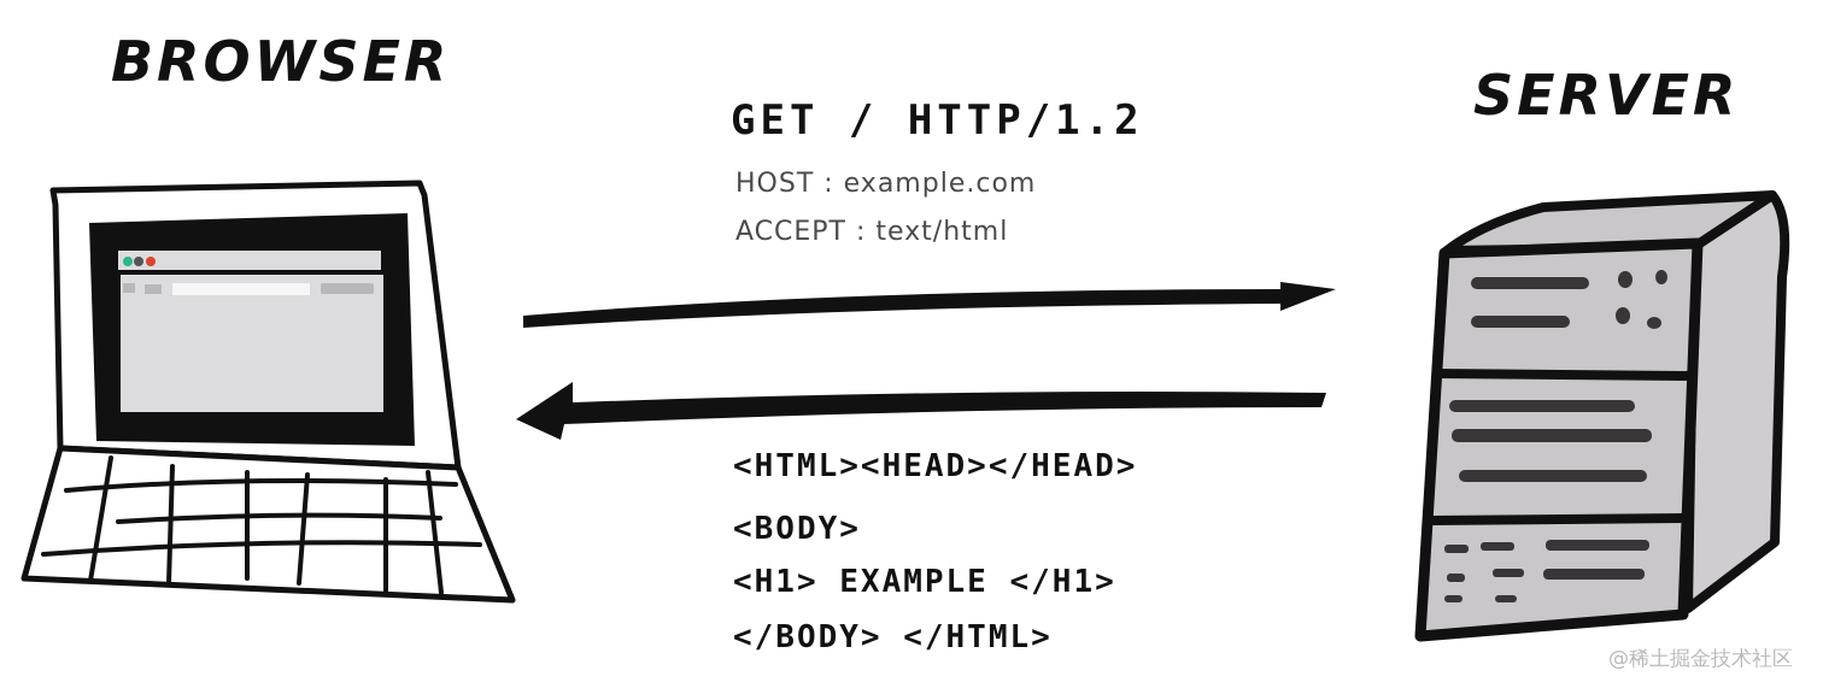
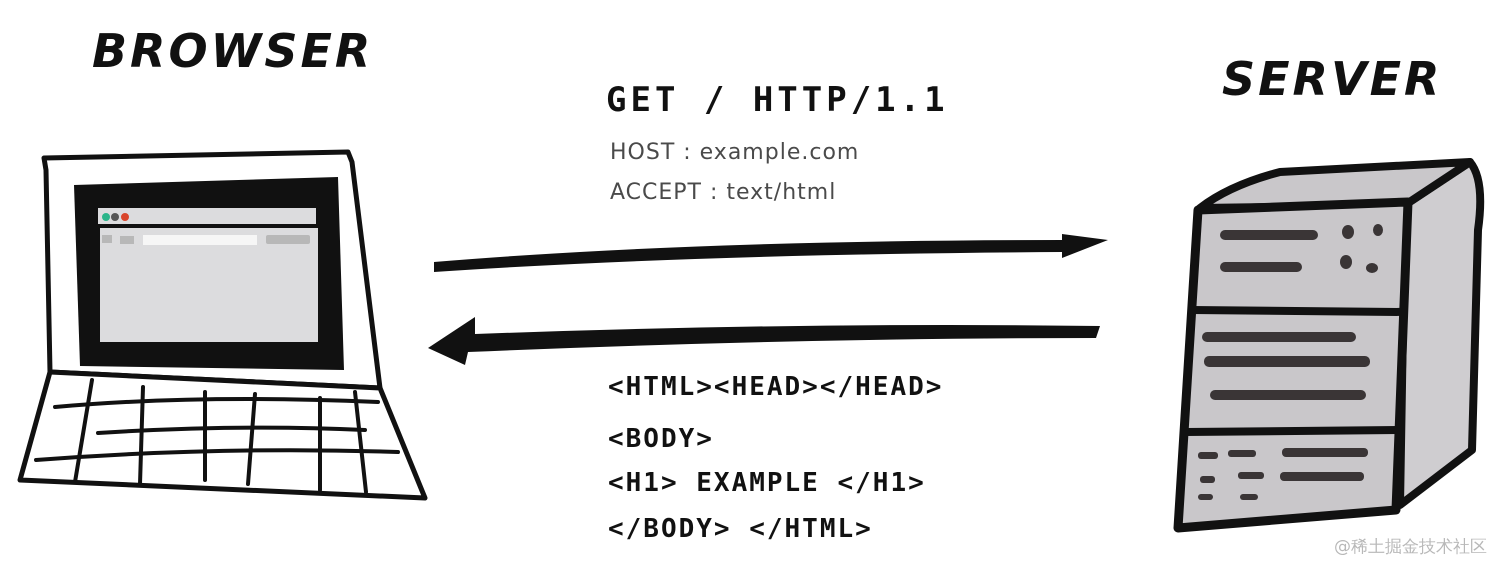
  BROWSER
  SERVER
- GET / HTTP/1.2
+ GET / HTTP/1.1
  HOST : example.com
  ACCEPT : text/html
  <HTML><HEAD></HEAD>
  <BODY>
  <H1> EXAMPLE </H1>
  </BODY> </HTML>
  @稀土掘金技术社区
